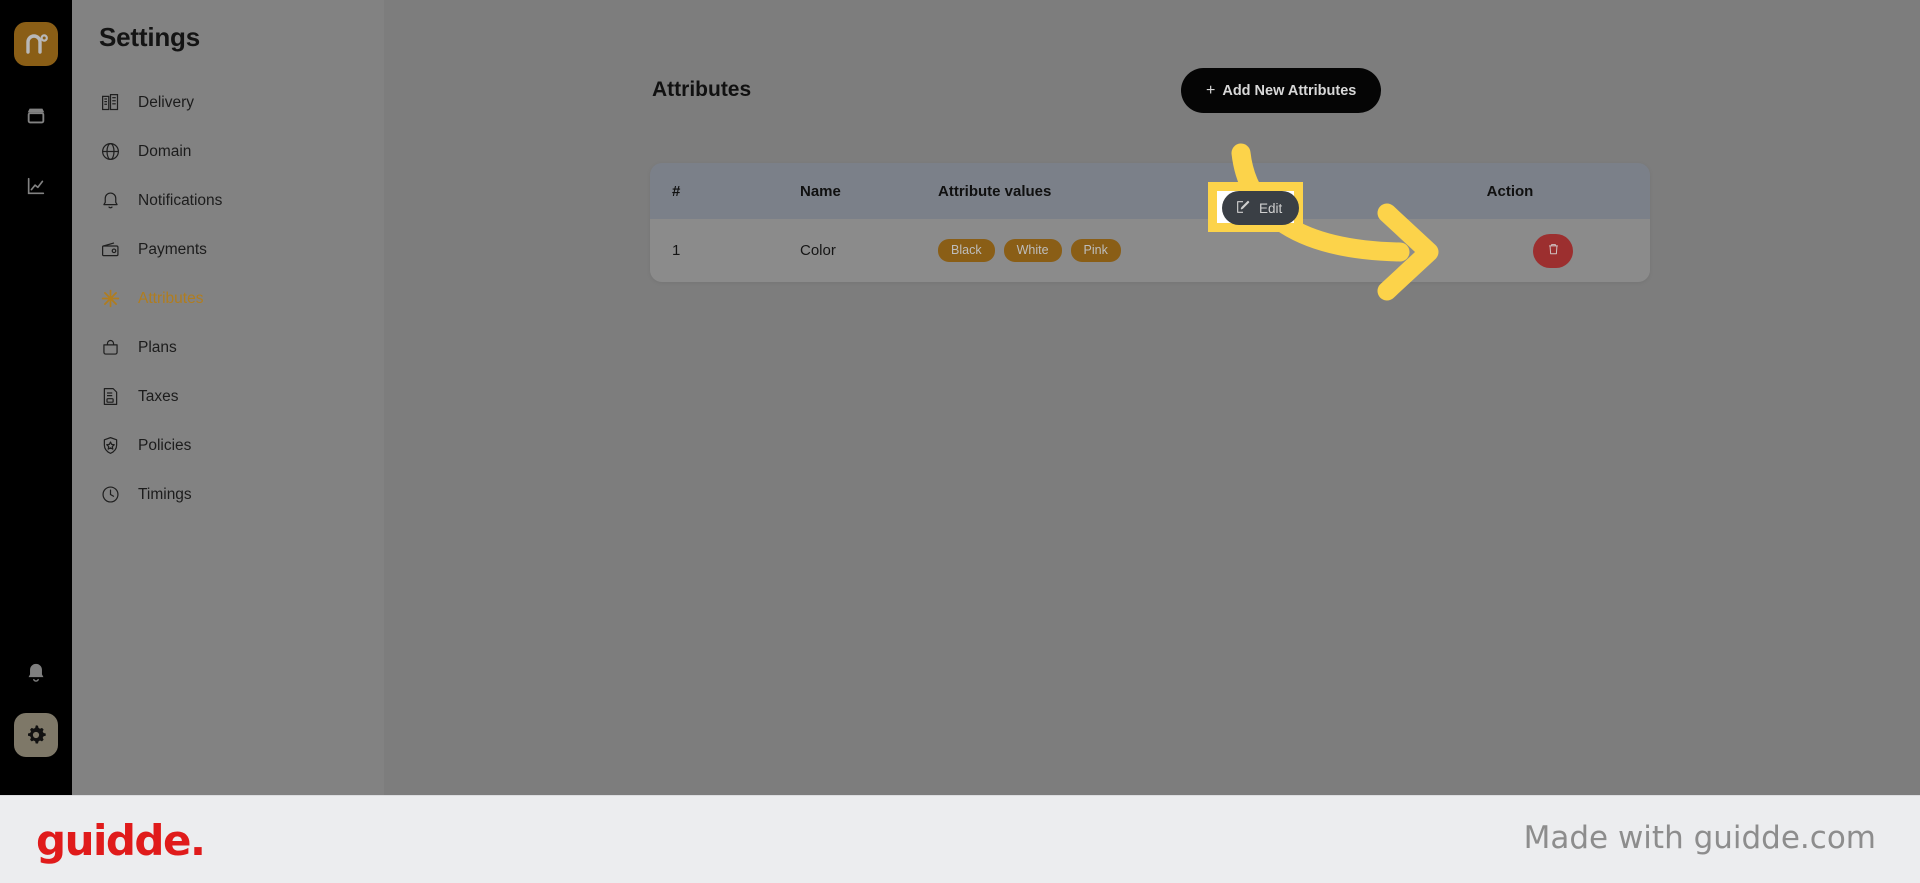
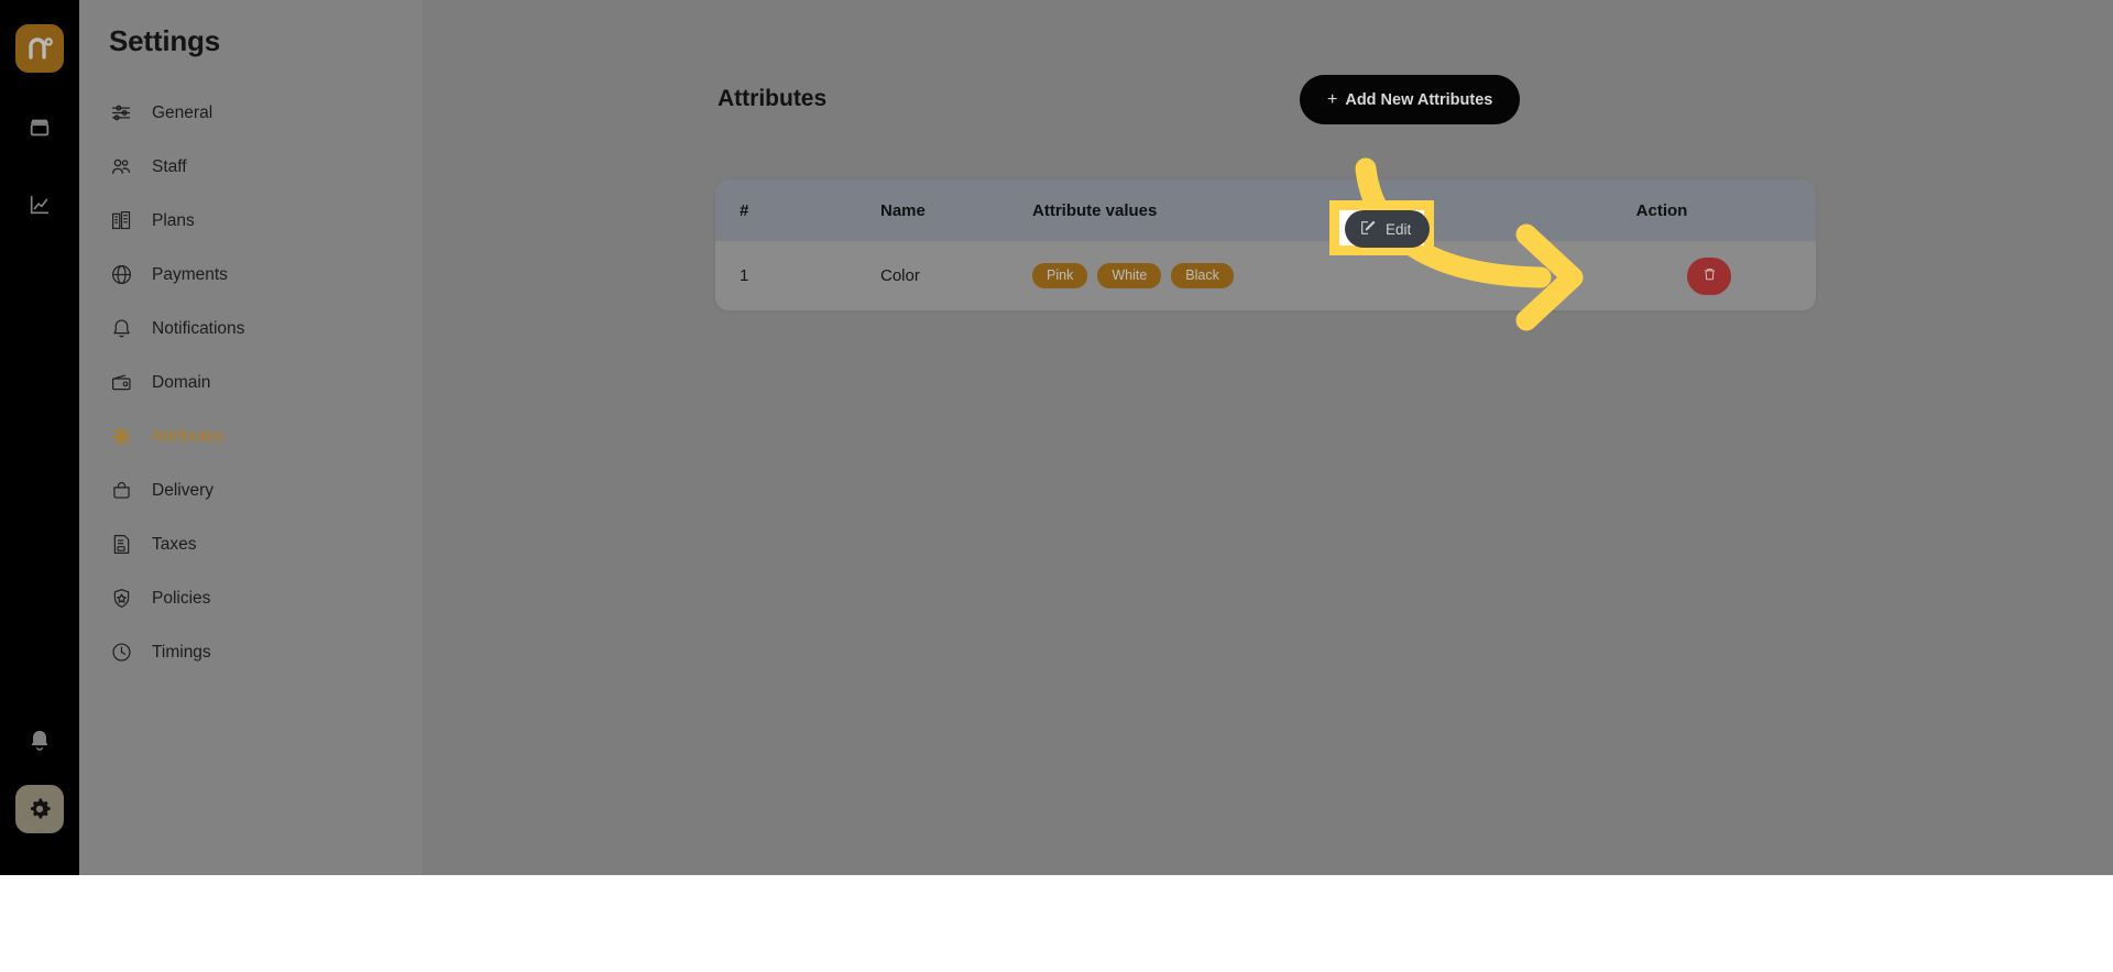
  Settings
+ General
+ Staff
- Delivery
+ Plans
- Domain
+ Payments
  Notifications
- Payments
+ Domain
  Attributes
- Plans
+ Delivery
  Taxes
  Policies
  Timings
  Attributes
  +
  Add New Attributes
  #
  Name
  Attribute values
  Action
  1
  Color
- Black
+ Pink
  White
- Pink
+ Black
  Edit
- guidde.
- Made with guidde.com
